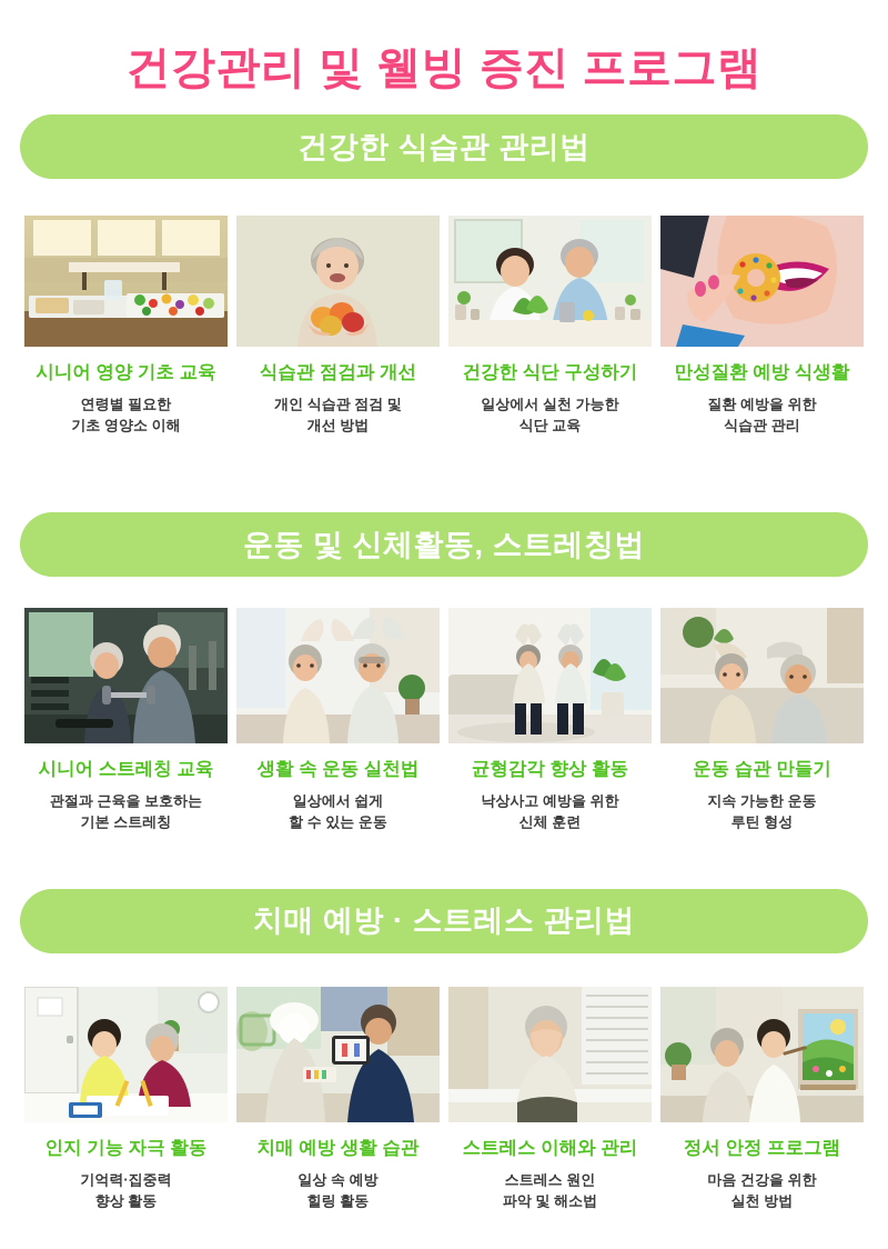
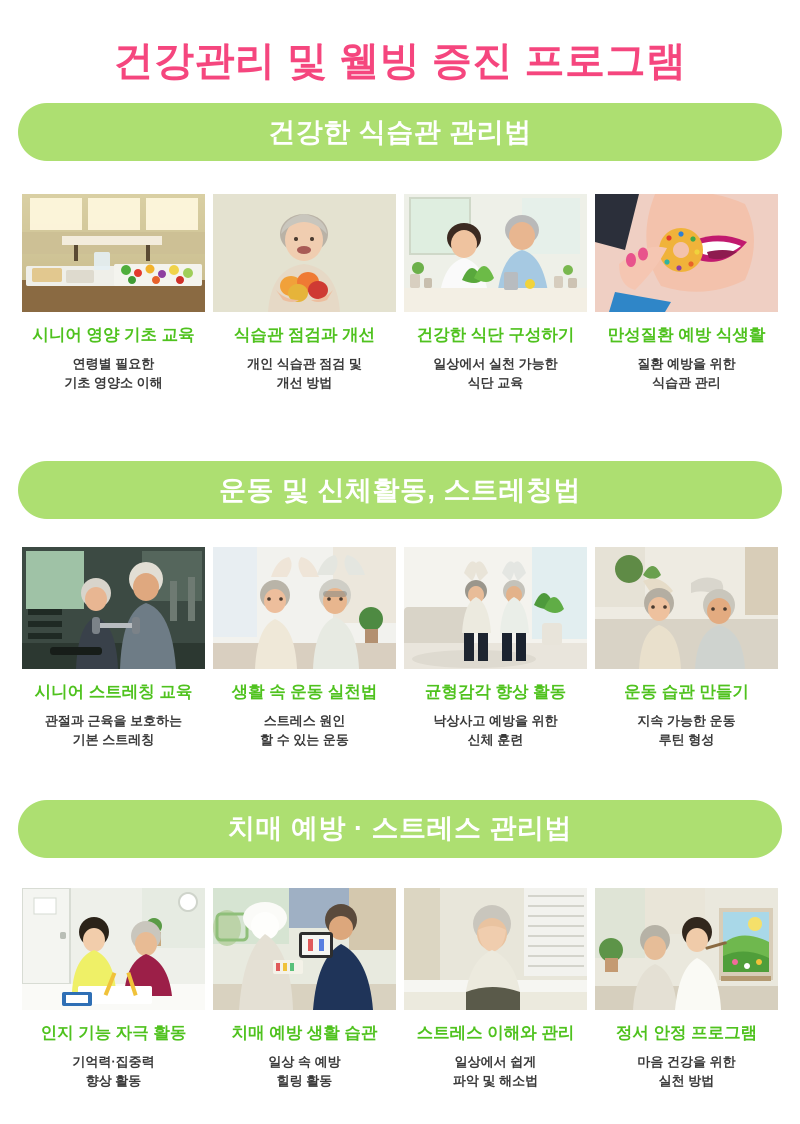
  건강관리 및 웰빙 증진 프로그램
  건강한 식습관 관리법
  시니어 영양 기초 교육
  연령별 필요한
  기초 영양소 이해
  식습관 점검과 개선
  개인 식습관 점검 및
  개선 방법
  건강한 식단 구성하기
  일상에서 실천 가능한
  식단 교육
  만성질환 예방 식생활
  질환 예방을 위한
  식습관 관리
  운동 및 신체활동, 스트레칭법
  시니어 스트레칭 교육
  관절과 근육을 보호하는
  기본 스트레칭
  생활 속 운동 실천법
- 일상에서 쉽게
+ 스트레스 원인
  할 수 있는 운동
  균형감각 향상 활동
  낙상사고 예방을 위한
  신체 훈련
  운동 습관 만들기
  지속 가능한 운동
  루틴 형성
  치매 예방 · 스트레스 관리법
  인지 기능 자극 활동
  기억력·집중력
  향상 활동
  치매 예방 생활 습관
  일상 속 예방
  힐링 활동
  스트레스 이해와 관리
- 스트레스 원인
+ 일상에서 쉽게
  파악 및 해소법
  정서 안정 프로그램
  마음 건강을 위한
  실천 방법
